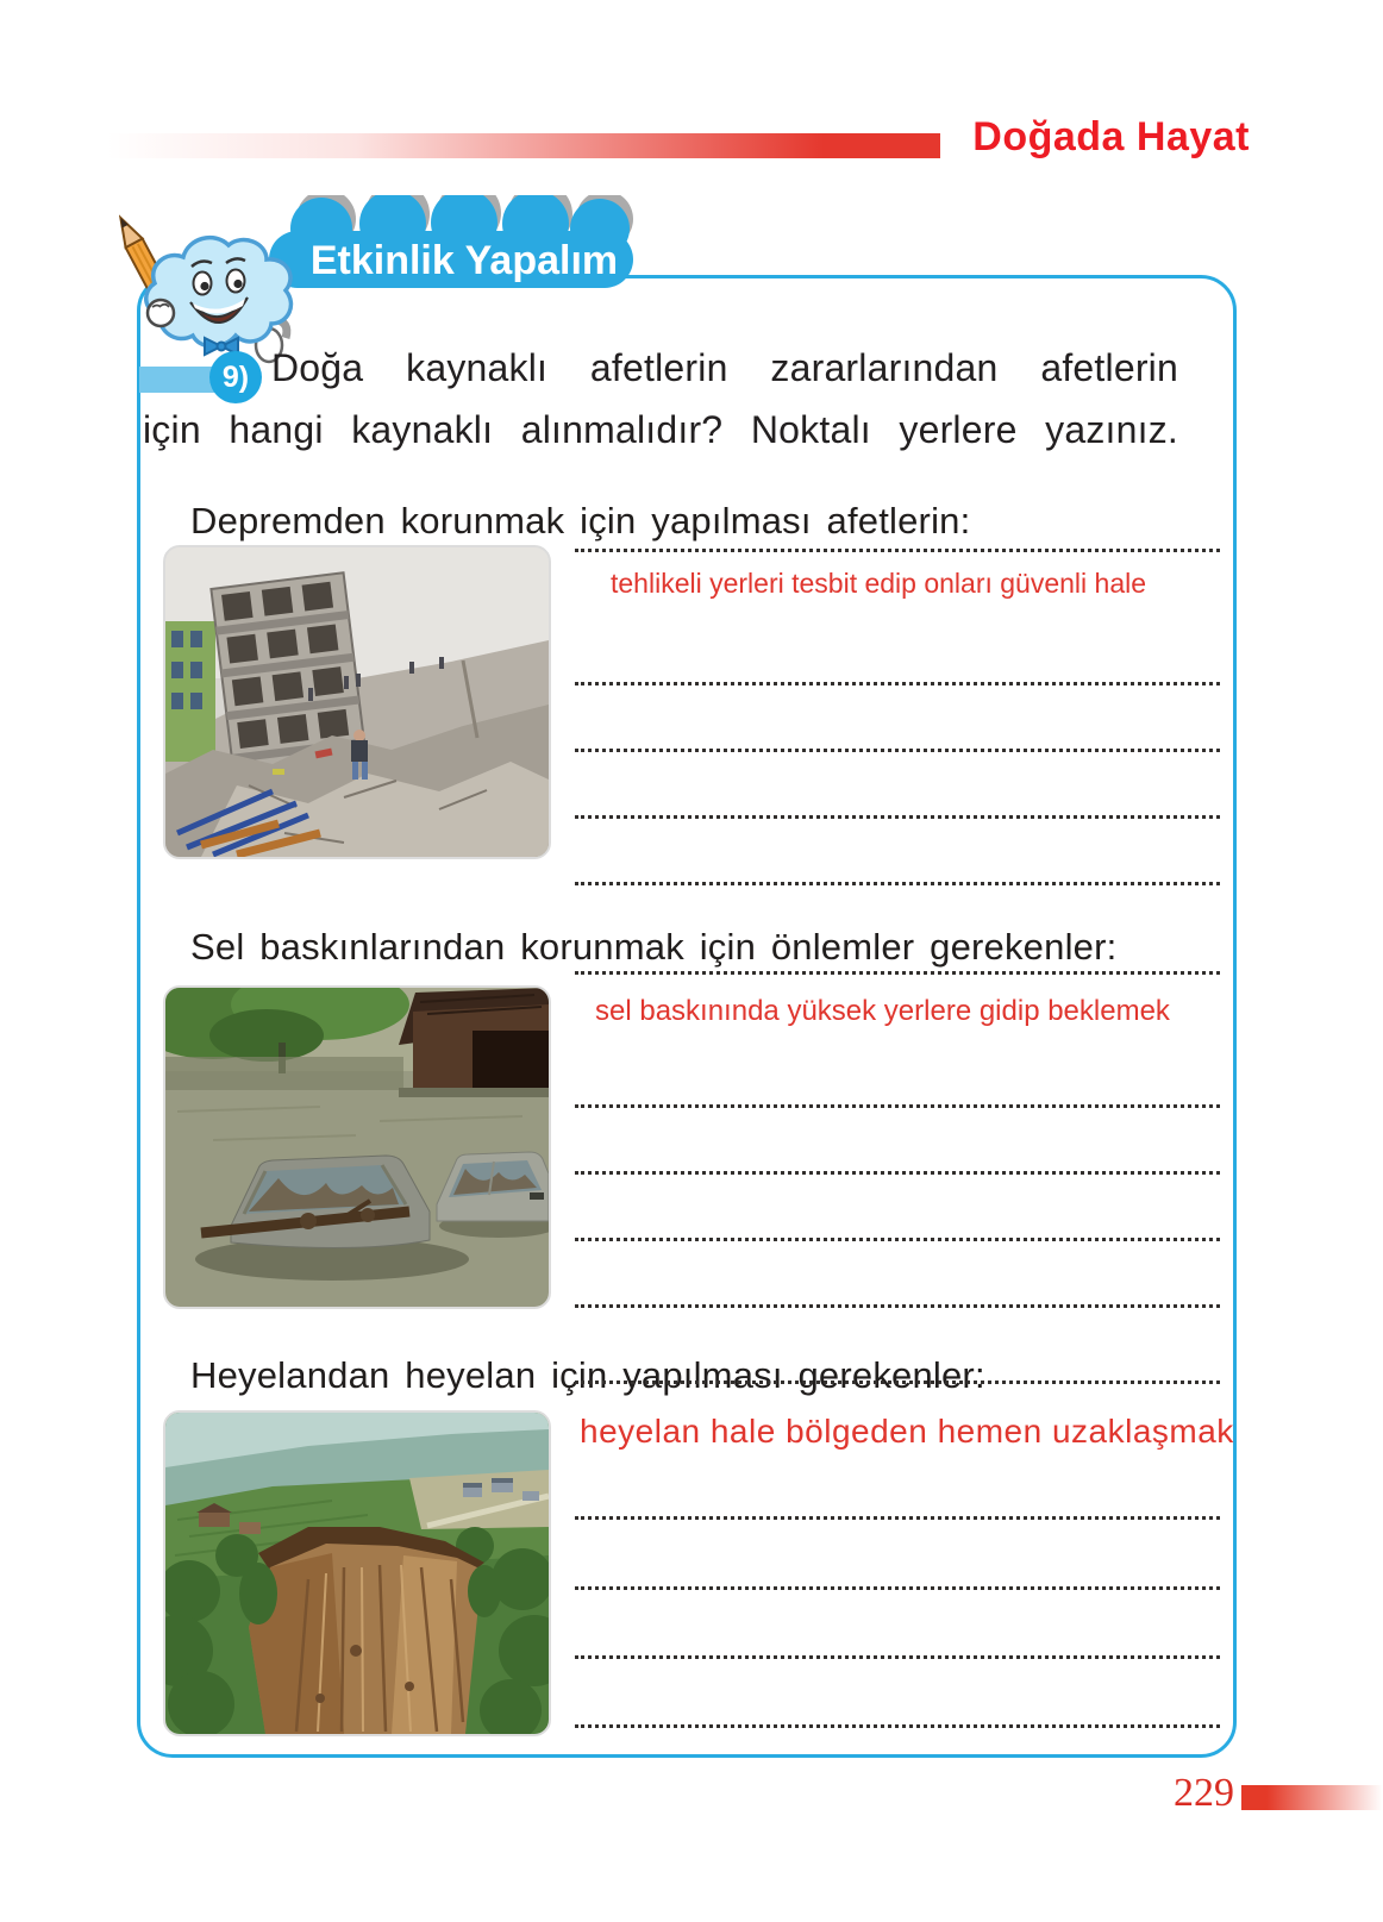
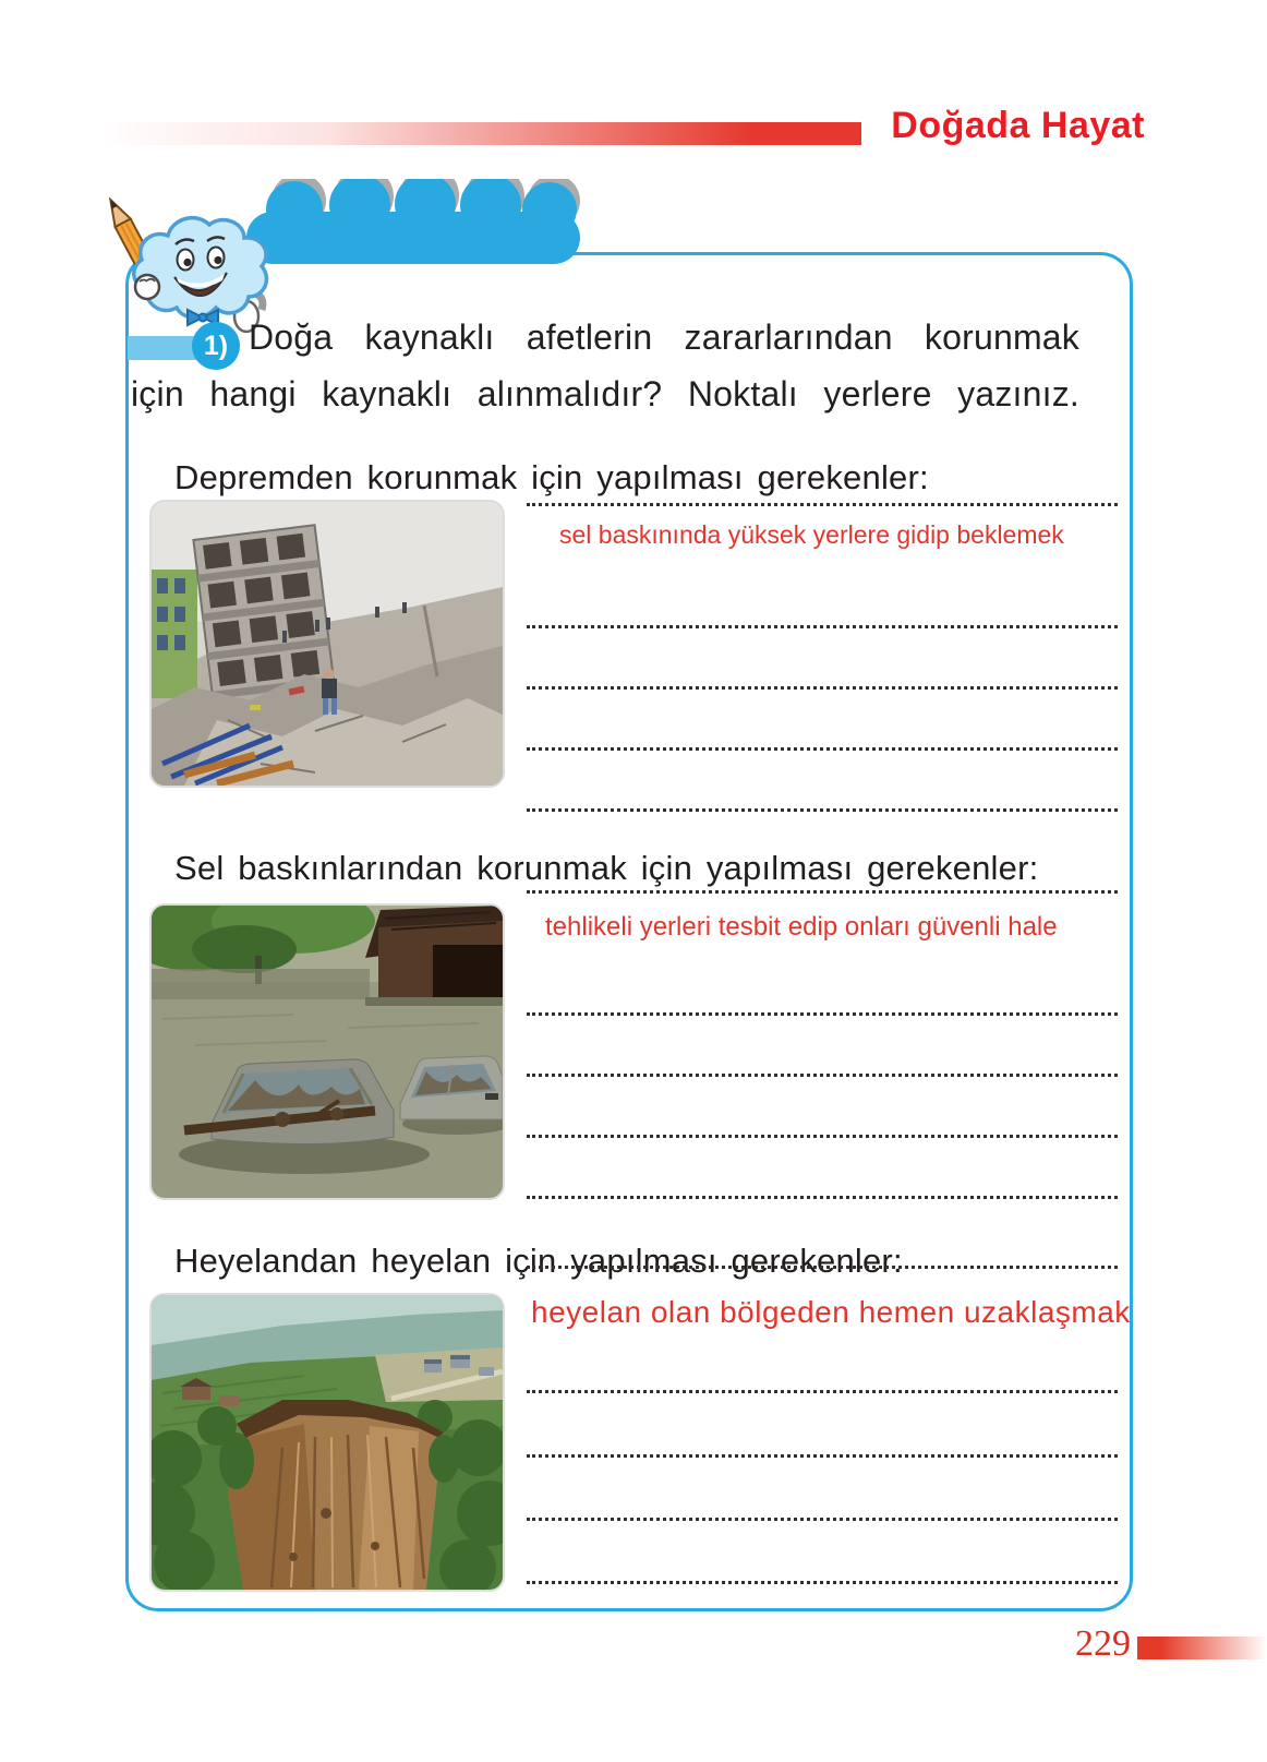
  Doğada Hayat
- Etkinlik Yapalım
- 9)
+ 1)
- Doğa kaynaklı afetlerin zararlarından afetlerin
+ Doğa kaynaklı afetlerin zararlarından korunmak
  için hangi kaynaklı alınmalıdır? Noktalı yerlere yazınız.
- Depremden korunmak için yapılması afetlerin:
+ Depremden korunmak için yapılması gerekenler:
- tehlikeli yerleri tesbit edip onları güvenli hale
+ sel baskınında yüksek yerlere gidip beklemek
- Sel baskınlarından korunmak için önlemler gerekenler:
+ Sel baskınlarından korunmak için yapılması gerekenler:
- sel baskınında yüksek yerlere gidip beklemek
+ tehlikeli yerleri tesbit edip onları güvenli hale
  Heyelandan heyelan için yapılması gerekenler:
- heyelan hale bölgeden hemen uzaklaşmak
+ heyelan olan bölgeden hemen uzaklaşmak
  229
